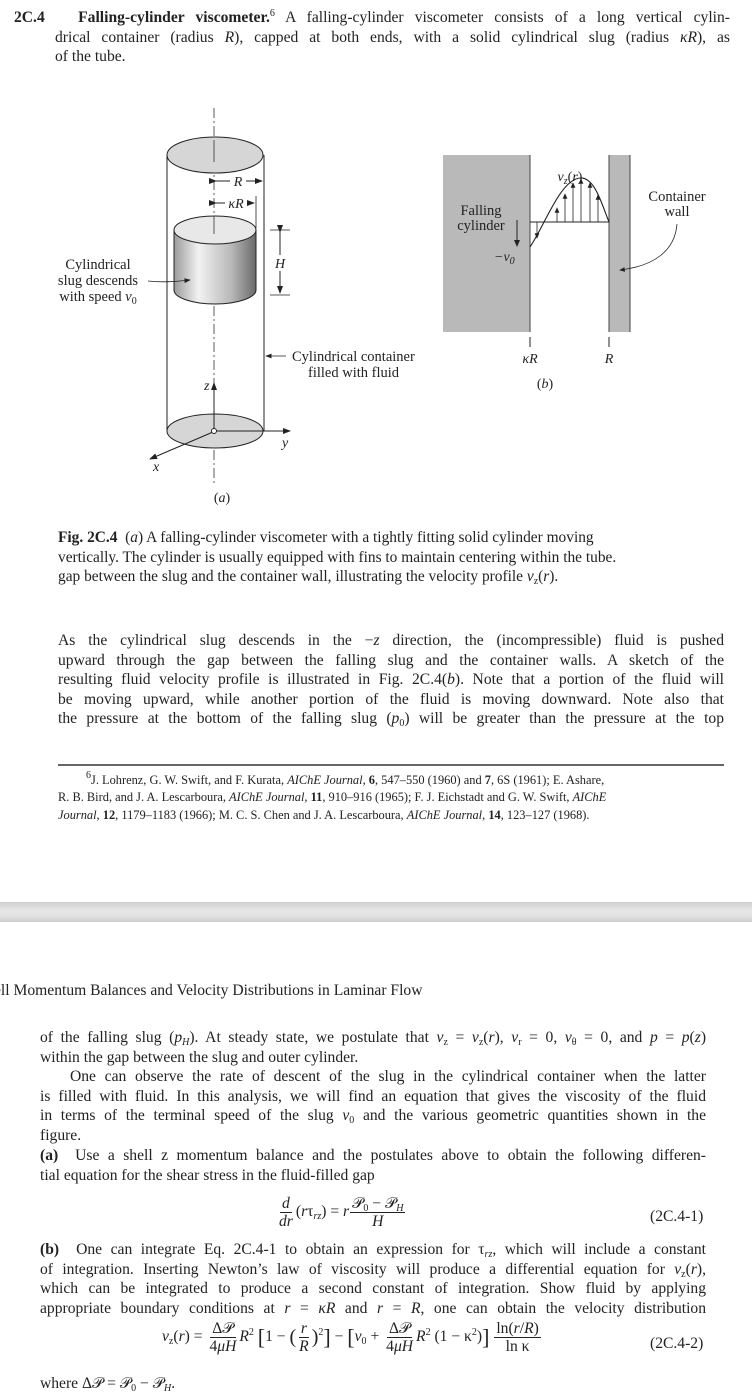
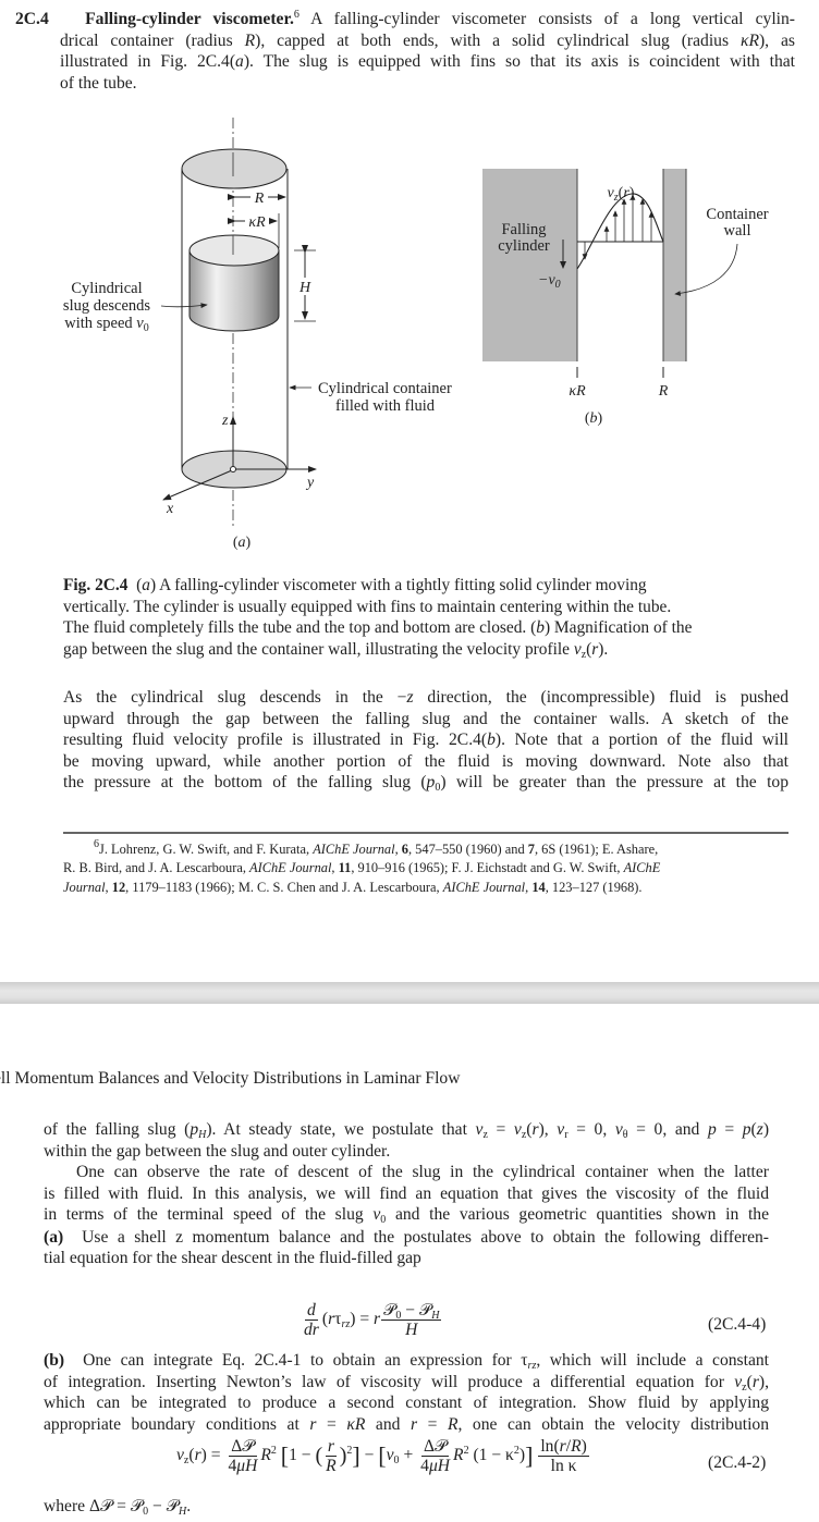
  2C.4 Falling-cylinder viscometer.6 A falling-cylinder viscometer consists of a long vertical cylin-
  drical container (radius R), capped at both ends, with a solid cylindrical slug (radius κR), as
+ illustrated in Fig. 2C.4(a). The slug is equipped with fins so that its axis is coincident with that
  of the tube.
  R
  κR
  H
  Cylindrical
  slug descends
  with speed v0
  Cylindrical container
  filled with fluid
  z
  y
  x
  (a)
  vz(r)
  Falling
  cylinder
  −v0
  Container
  wall
  κR
  R
  (b)
  Fig. 2C.4 (a) A falling-cylinder viscometer with a tightly fitting solid cylinder moving
  vertically. The cylinder is usually equipped with fins to maintain centering within the tube.
+ The fluid completely fills the tube and the top and bottom are closed. (b) Magnification of the
  gap between the slug and the container wall, illustrating the velocity profile vz(r).
  As the cylindrical slug descends in the −z direction, the (incompressible) fluid is pushed
  upward through the gap between the falling slug and the container walls. A sketch of the
  resulting fluid velocity profile is illustrated in Fig. 2C.4(b). Note that a portion of the fluid will
  be moving upward, while another portion of the fluid is moving downward. Note also that
  the pressure at the bottom of the falling slug (p0) will be greater than the pressure at the top
  6J. Lohrenz, G. W. Swift, and F. Kurata, AIChE Journal, 6, 547–550 (1960) and 7, 6S (1961); E. Ashare,
  R. B. Bird, and J. A. Lescarboura, AIChE Journal, 11, 910–916 (1965); F. J. Eichstadt and G. W. Swift, AIChE
  Journal, 12, 1179–1183 (1966); M. C. S. Chen and J. A. Lescarboura, AIChE Journal, 14, 123–127 (1968).
  ll Momentum Balances and Velocity Distributions in Laminar Flow
  of the falling slug (pH). At steady state, we postulate that vz = vz(r), vr = 0, vθ = 0, and p = p(z)
  within the gap between the slug and outer cylinder.
  One can observe the rate of descent of the slug in the cylindrical container when the latter
  is filled with fluid. In this analysis, we will find an equation that gives the viscosity of the fluid
  in terms of the terminal speed of the slug v0 and the various geometric quantities shown in the
- figure.
  (a) Use a shell z momentum balance and the postulates above to obtain the following differen-
- tial equation for the shear stress in the fluid-filled gap
+ tial equation for the shear descent in the fluid-filled gap
  d
  dr
  (rτrz) = r
  𝒫0 − 𝒫H
  H
- (2C.4-1)
+ (2C.4-4)
  (b) One can integrate Eq. 2C.4-1 to obtain an expression for τrz, which will include a constant
  of integration. Inserting Newton’s law of viscosity will produce a differential equation for vz(r),
  which can be integrated to produce a second constant of integration. Show fluid by applying
  appropriate boundary conditions at r = κR and r = R, one can obtain the velocity distribution
  vz(r) =
  Δ𝒫
  4μH
  R2 [1 − (
  r
  R
  )2] − [v0 +
  Δ𝒫
  4μH
  R2 (1 − κ2)]
  ln(r/R)
  ln κ
  (2C.4-2)
  where Δ𝒫 = 𝒫0 − 𝒫H.
